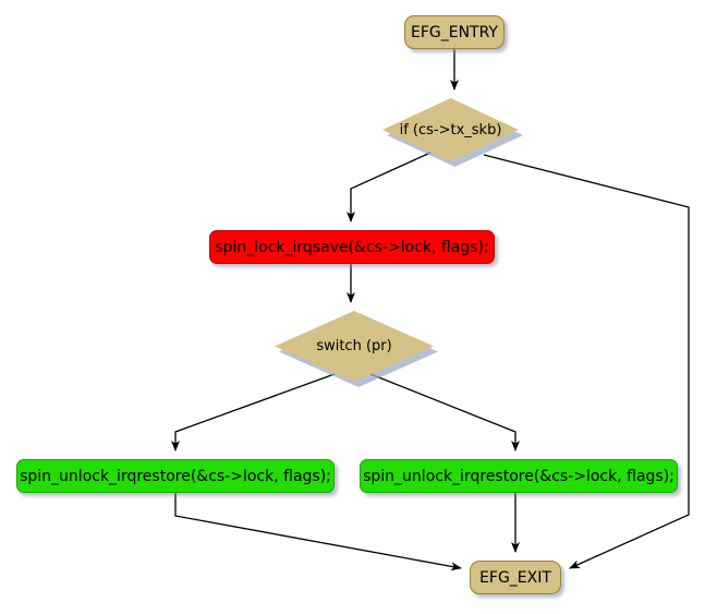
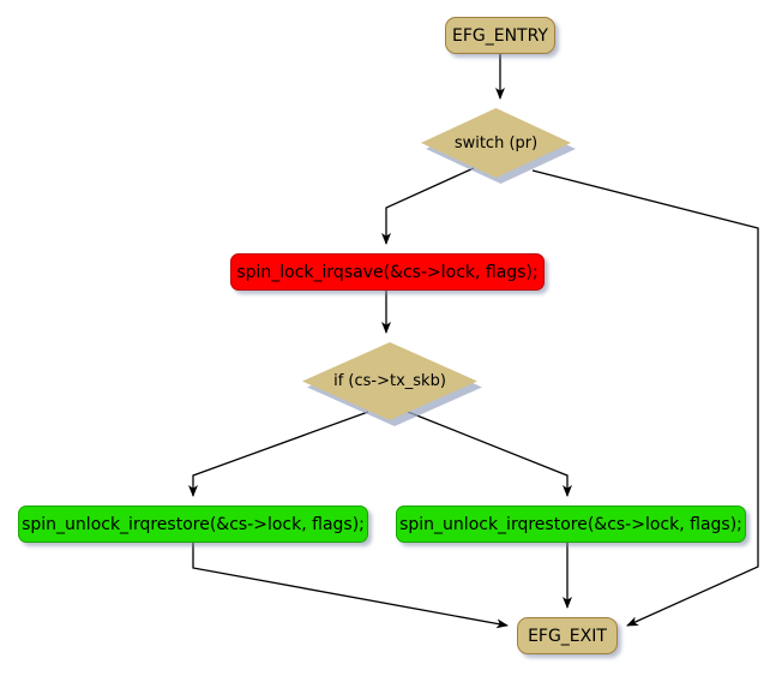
  EFG_ENTRY
- if (cs->tx_skb)
+ switch (pr)
  spin_lock_irqsave(&cs->lock, flags);
- switch (pr)
+ if (cs->tx_skb)
  spin_unlock_irqrestore(&cs->lock, flags);
  spin_unlock_irqrestore(&cs->lock, flags);
  EFG_EXIT
